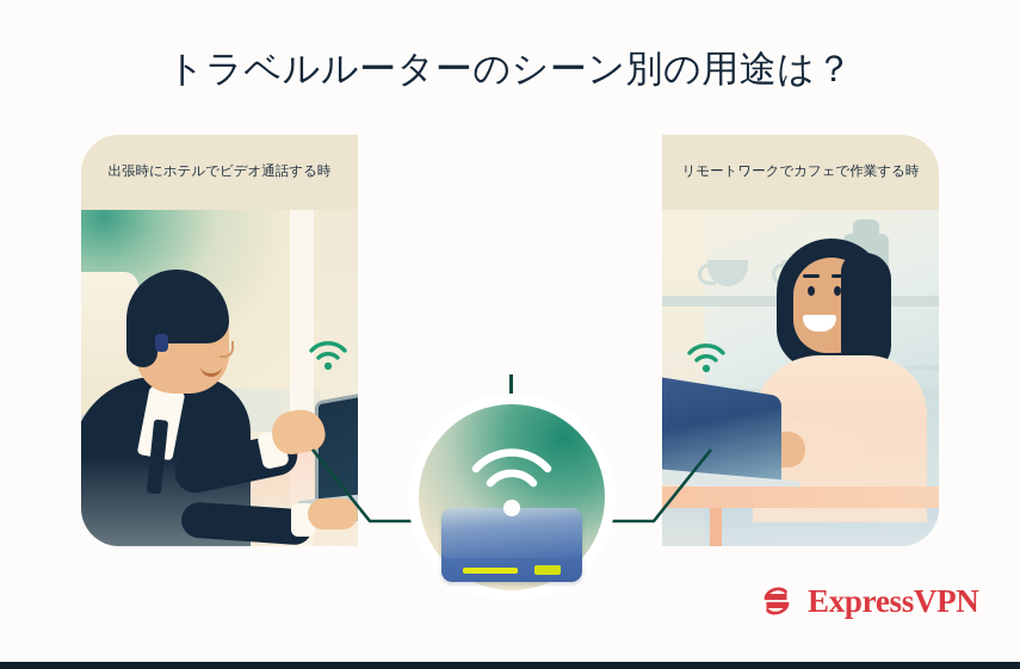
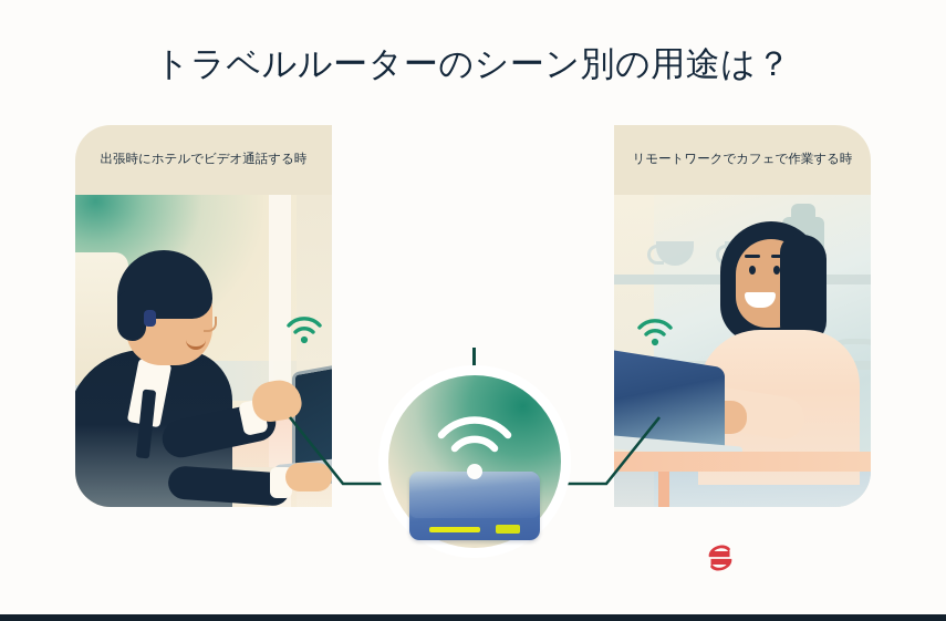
  トラベルルーターのシーン別の用途は？
  出張時にホテルでビデオ通話する時
  リモートワークでカフェで作業する時
- ExpressVPN
